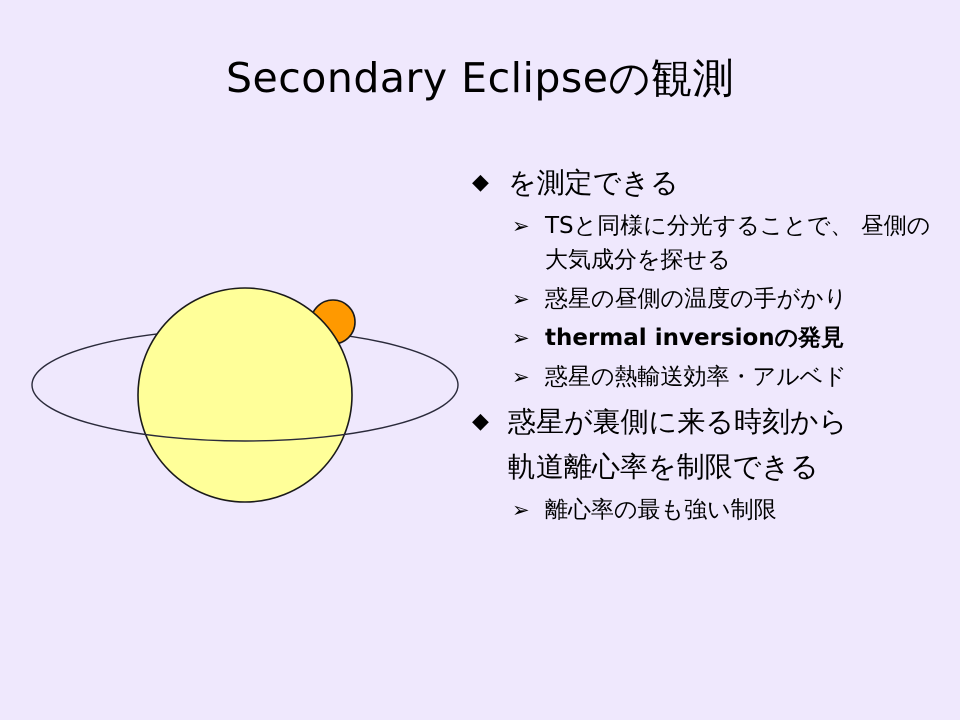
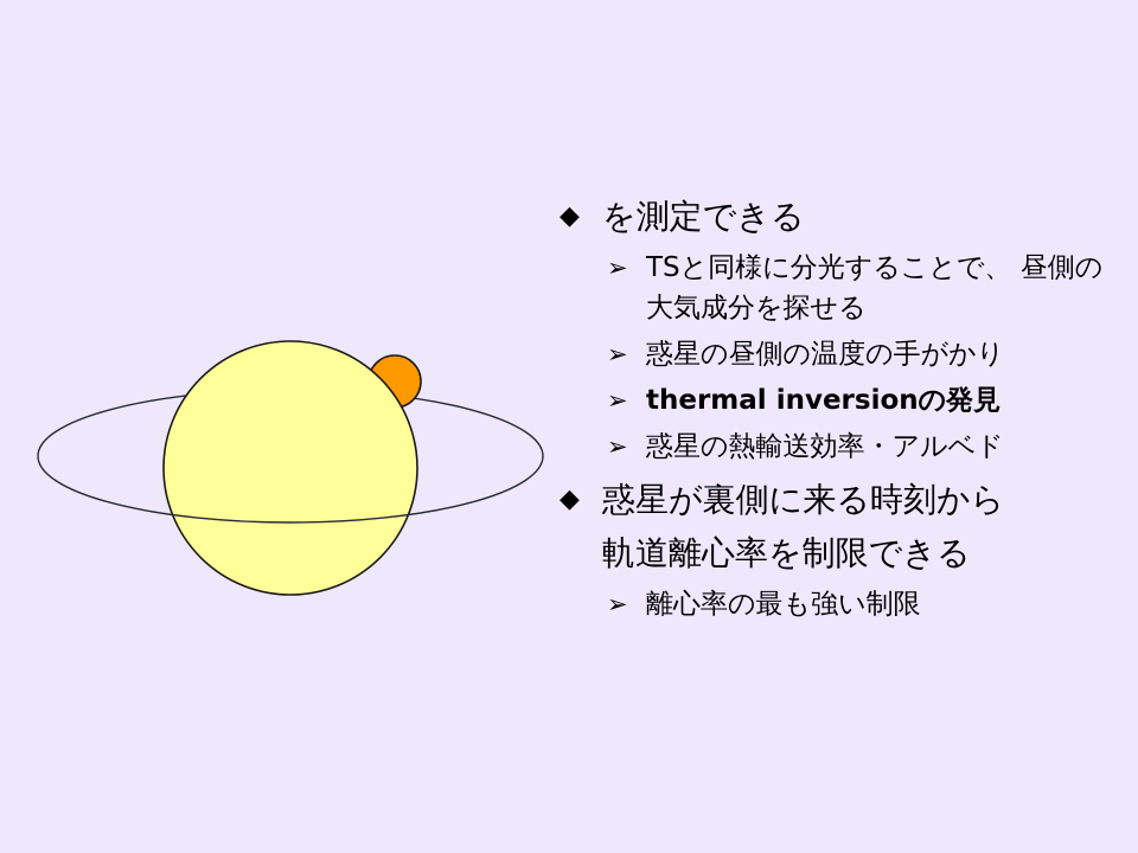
- Secondary Eclipseの観測
  ◆
  を測定できる
  ➢
  TSと同様に分光することで、 昼側の大気成分を探せる
  ➢
  惑星の昼側の温度の手がかり
  ➢
  thermal inversionの発見
  ➢
  惑星の熱輸送効率・アルベド
  ◆
  惑星が裏側に来る時刻から
  軌道離心率を制限できる
  ➢
  離心率の最も強い制限
